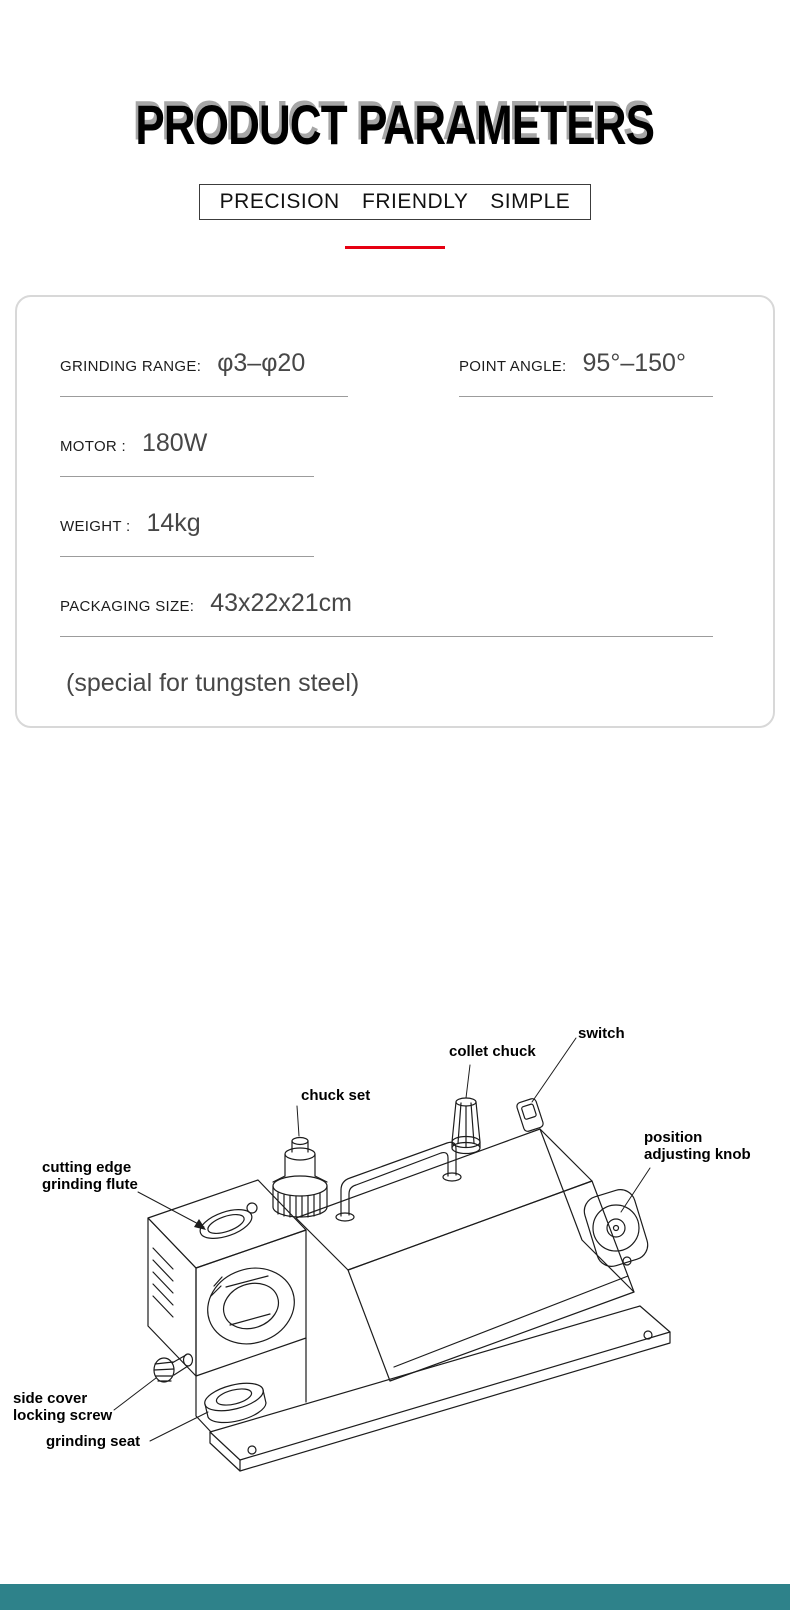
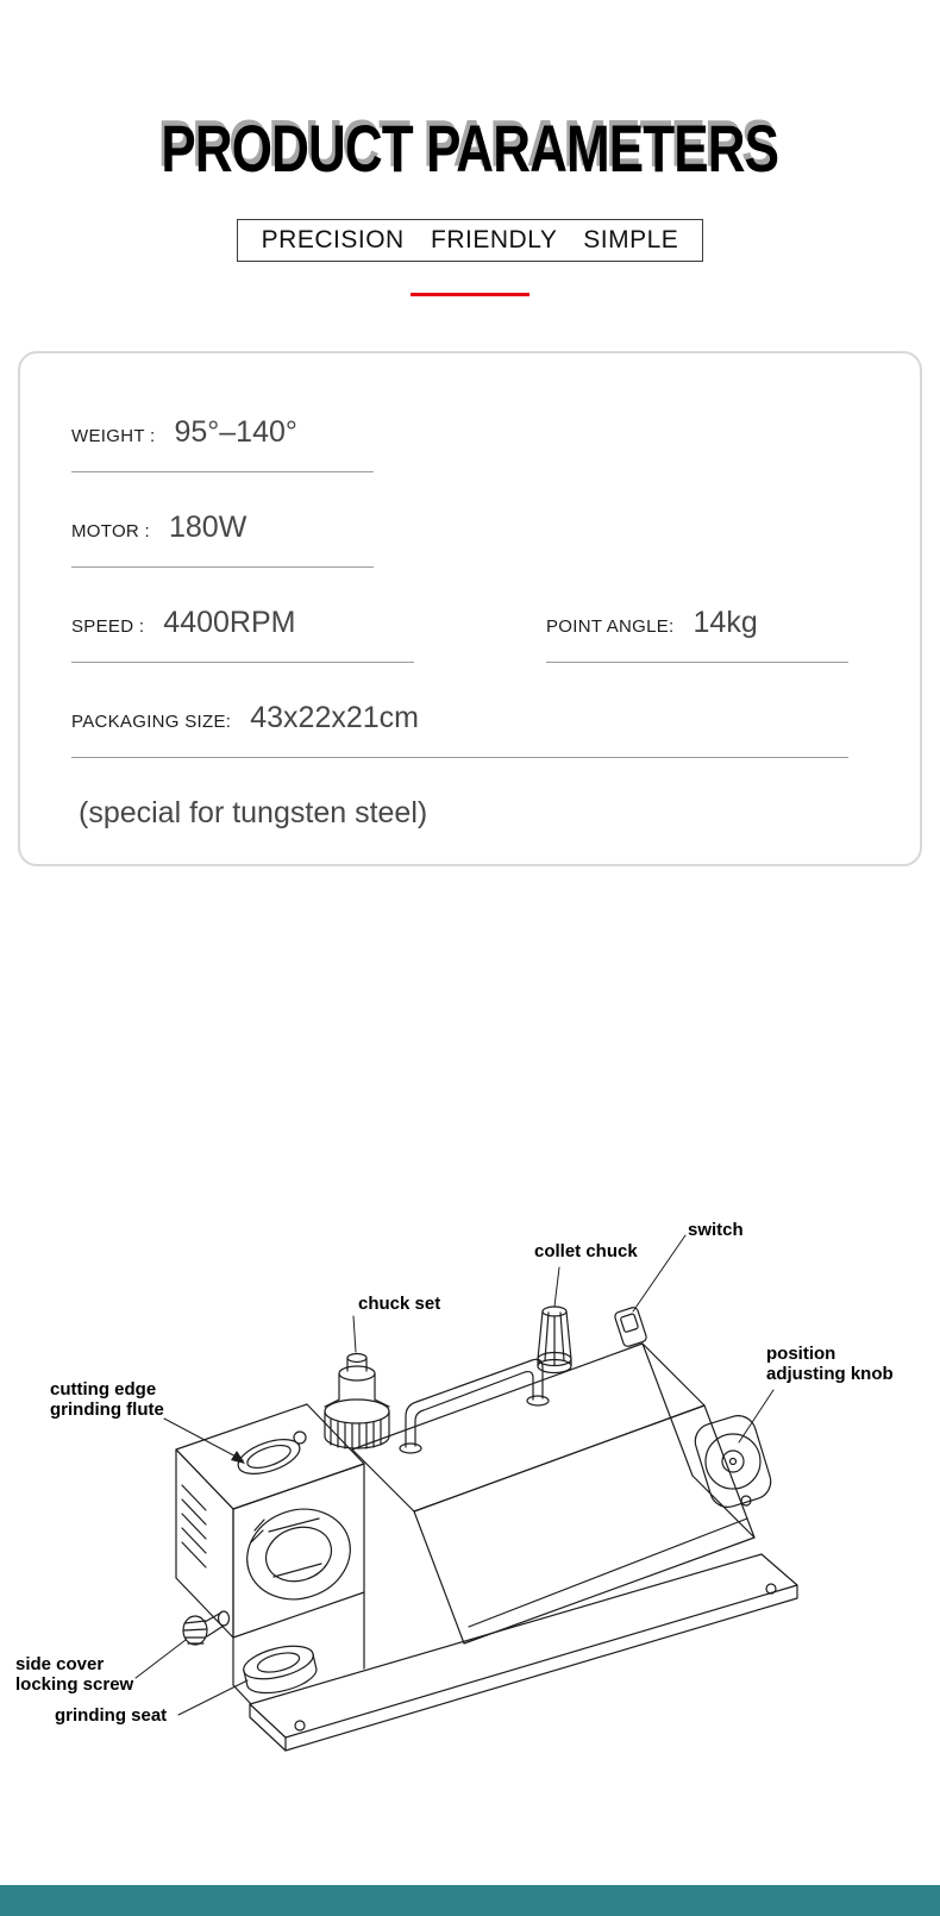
  PRODUCT PARAMETERS
  PRECISION FRIENDLY SIMPLE
- GRINDING RANGE:
- φ3–φ20
- POINT ANGLE:
+ WEIGHT :
- 95°–150°
+ 95°–140°
  MOTOR :
  180W
+ SPEED :
+ 4400RPM
- WEIGHT :
+ POINT ANGLE:
  14kg
  PACKAGING SIZE:
  43x22x21cm
  (special for tungsten steel)
  switch
  collet chuck
  chuck set
  position
  adjusting knob
  cutting edge
  grinding flute
  side cover
  locking screw
  grinding seat
